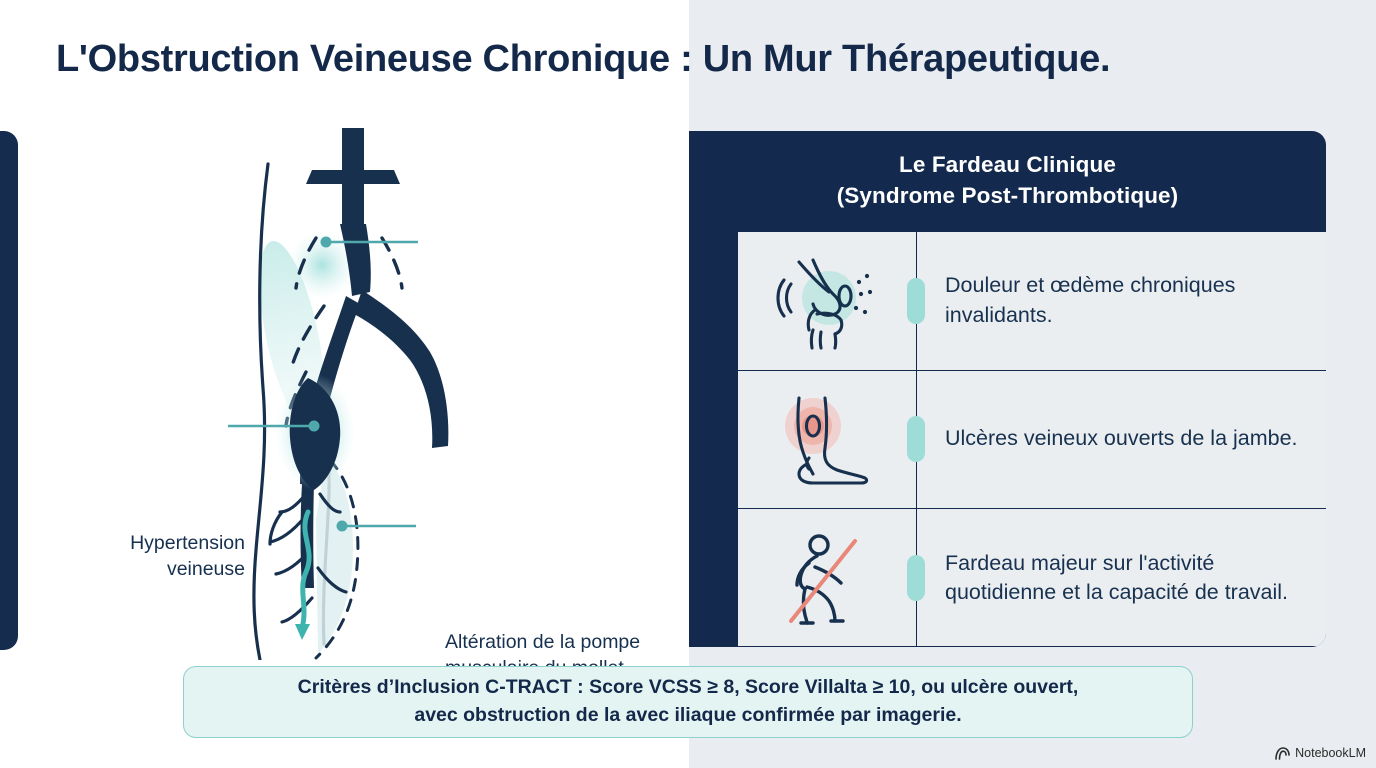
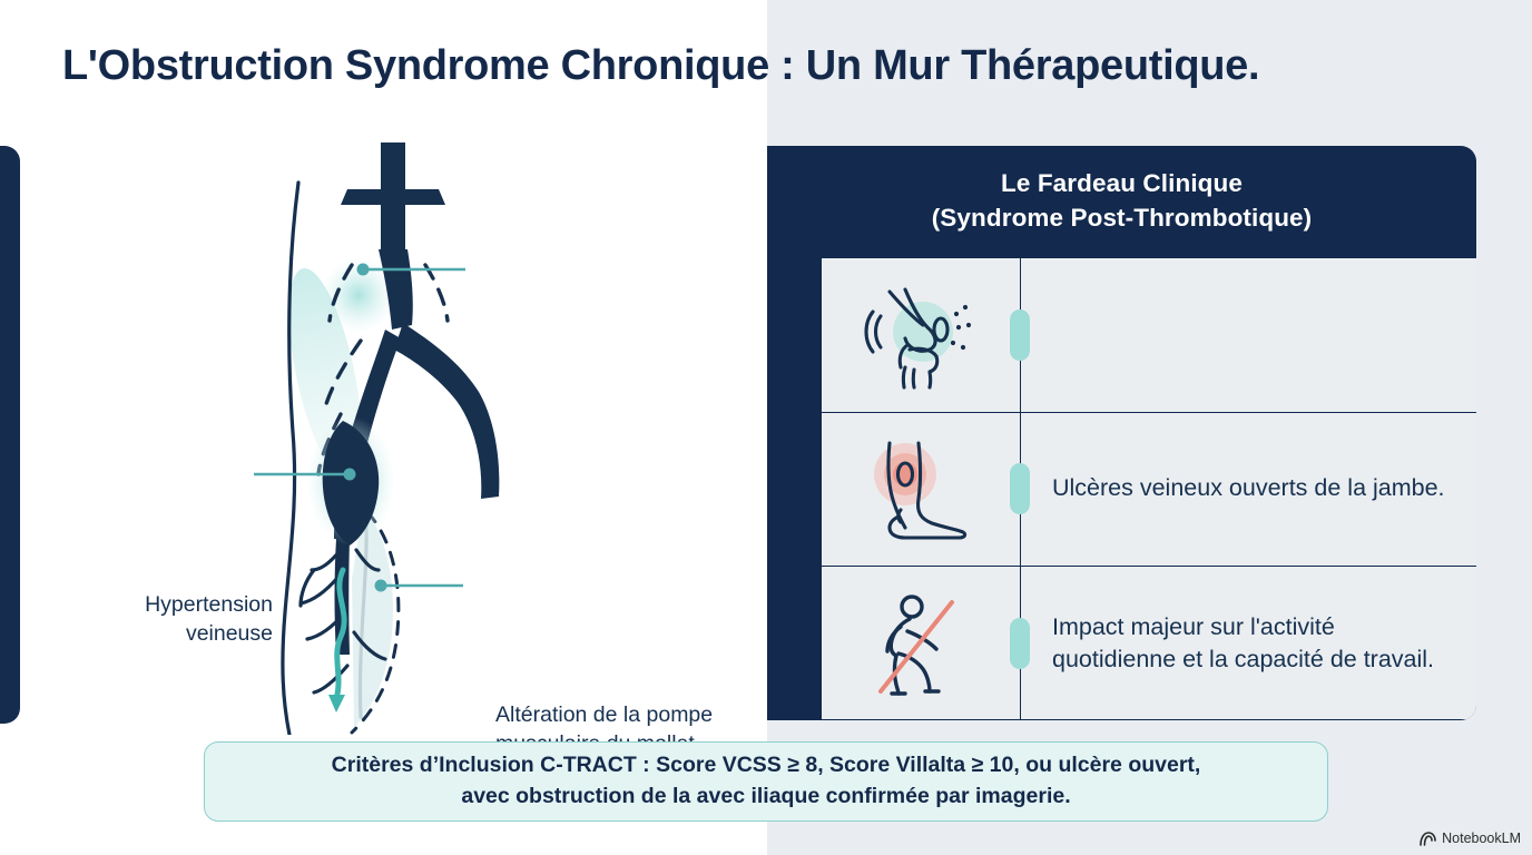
- L'Obstruction Veineuse Chronique : Un Mur Thérapeutique.
+ L'Obstruction Syndrome Chronique : Un Mur Thérapeutique.
  Hypertension veineuse
  Le Fardeau Clinique
  (Syndrome Post-Thrombotique)
- Douleur et œdème chroniques invalidants.
  Ulcères veineux ouverts de la jambe.
- Fardeau majeur sur l'activité quotidienne et la capacité de travail.
+ Impact majeur sur l'activité quotidienne et la capacité de travail.
  Critères d’Inclusion C-TRACT : Score VCSS ≥ 8, Score Villalta ≥ 10, ou ulcère ouvert,
  avec obstruction de la avec iliaque confirmée par imagerie.
  NotebookLM
